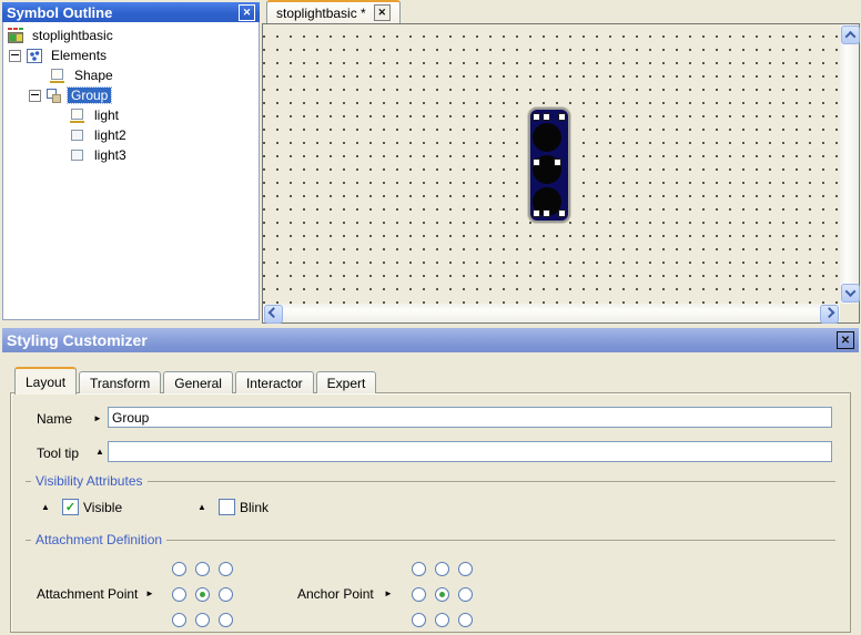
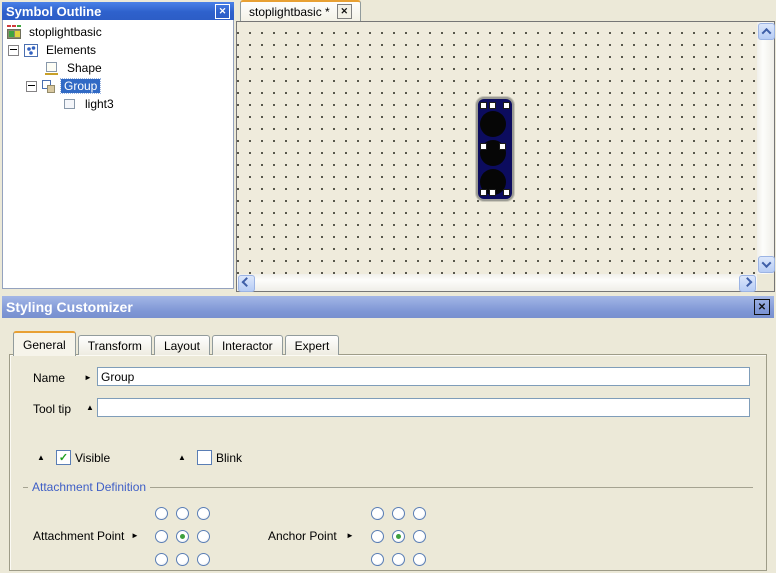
  Symbol Outline
  ✕
  stoplightbasic
  Elements
  Shape
  Group
- light
- light2
  light3
  stoplightbasic *
  ✕
  Styling Customizer
  ✕
- Layout
+ General
  Transform
- General
+ Layout
  Interactor
  Expert
  Name
  ►
  Group
  Tool tip
  ▲
- Visibility Attributes
  ▲
  ✓
  Visible
  ▲
  Blink
  Attachment Definition
  Attachment Point
  ►
  Anchor Point
  ►
